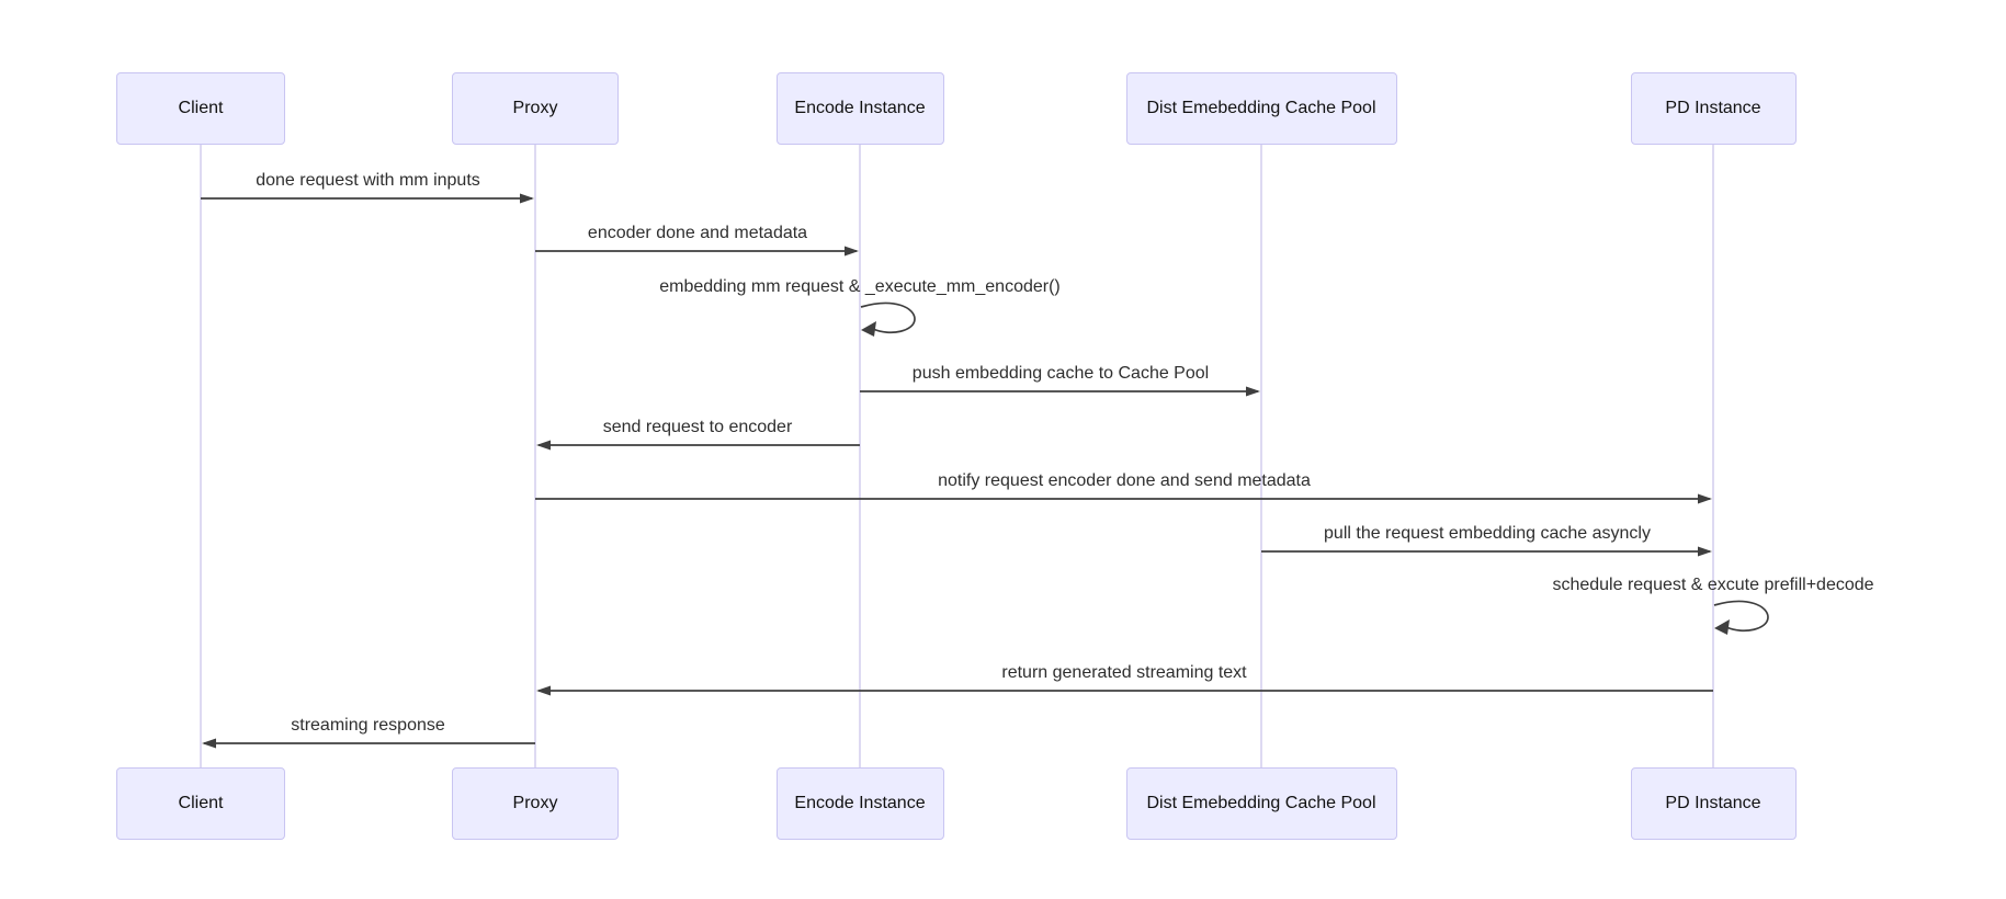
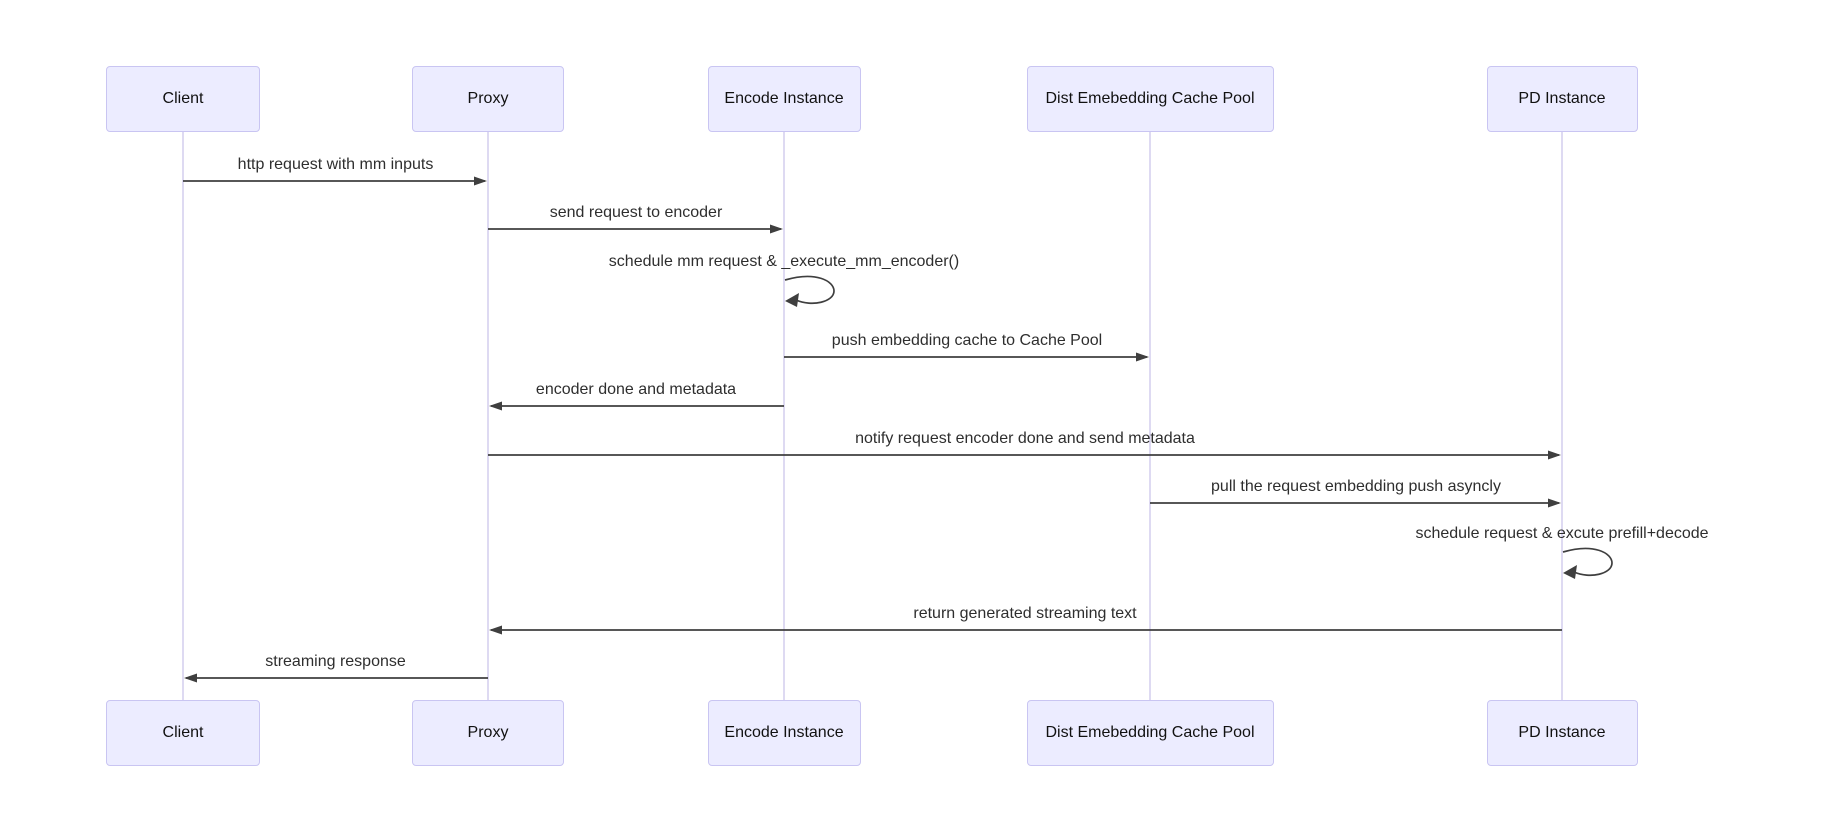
  Client
  Client
  Proxy
  Proxy
  Encode Instance
  Encode Instance
  Dist Emebedding Cache Pool
  Dist Emebedding Cache Pool
  PD Instance
  PD Instance
- done request with mm inputs
+ http request with mm inputs
- encoder done and metadata
+ send request to encoder
- embedding mm request & _execute_mm_encoder()
+ schedule mm request & _execute_mm_encoder()
  push embedding cache to Cache Pool
- send request to encoder
+ encoder done and metadata
  notify request encoder done and send metadata
- pull the request embedding cache asyncly
+ pull the request embedding push asyncly
  schedule request & excute prefill+decode
  return generated streaming text
  streaming response
